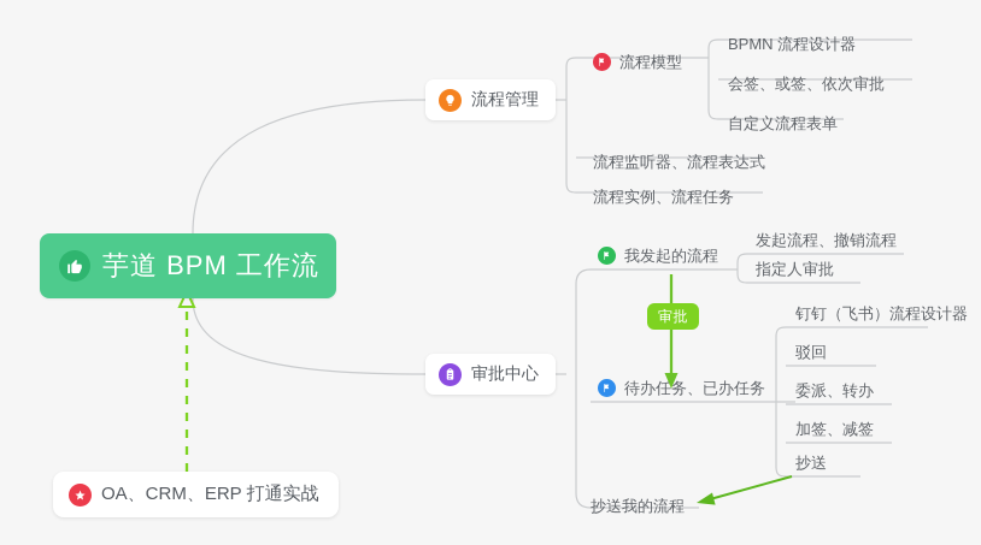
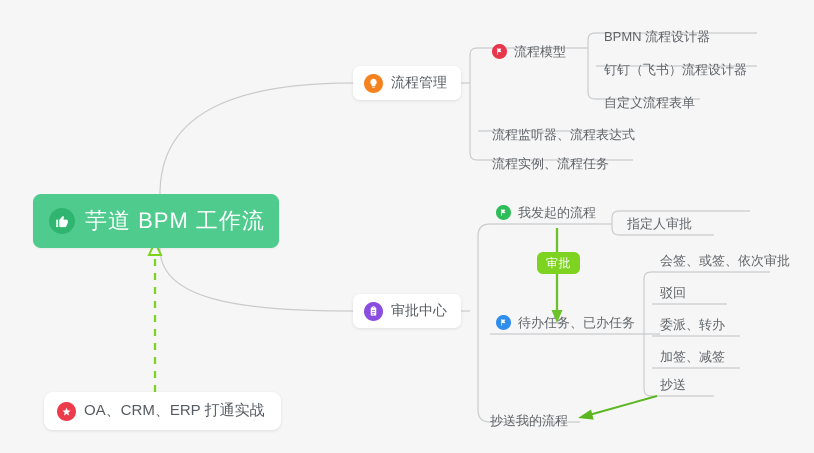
  芋道 BPM 工作流
  流程管理
  流程模型
  流程监听器、流程表达式
  流程实例、流程任务
  BPMN 流程设计器
- 会签、或签、依次审批
+ 钉钉（飞书）流程设计器
  自定义流程表单
  审批中心
  我发起的流程
  待办任务、已办任务
  抄送我的流程
- 发起流程、撤销流程
  指定人审批
- 钉钉（飞书）流程设计器
+ 会签、或签、依次审批
  驳回
  委派、转办
  加签、减签
  抄送
  审批
  OA、CRM、ERP 打通实战
